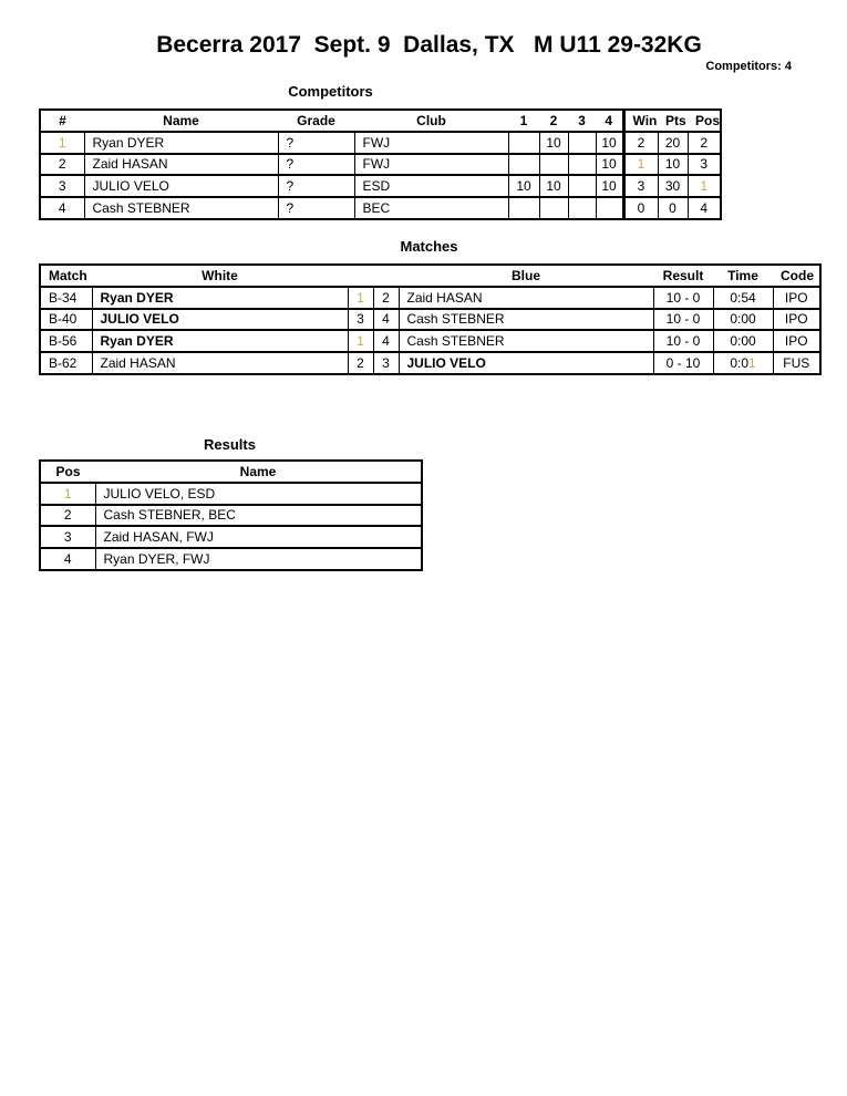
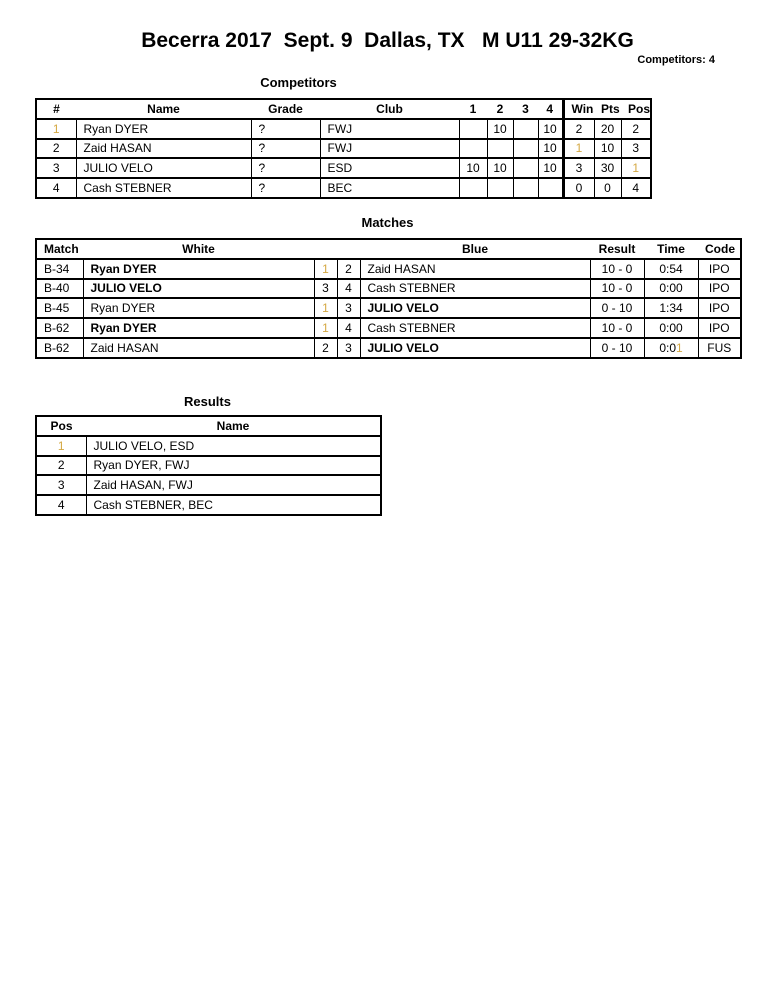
  Becerra 2017 Sept. 9 Dallas, TX M U11 29-32KG
  Competitors: 4
  Competitors
  #	Name	Grade	Club	1	2	3	4	Win	Pts	Pos
  1	Ryan DYER	?	FWJ		10		10	2	20	2
  2	Zaid HASAN	?	FWJ				10	1	10	3
  3	JULIO VELO	?	ESD	10	10		10	3	30	1
  4	Cash STEBNER	?	BEC					0	0	4
  Matches
  Match	White			Blue	Result	Time	Code
  B-34	Ryan DYER	1	2	Zaid HASAN	10 - 0	0:54	IPO
  B-40	JULIO VELO	3	4	Cash STEBNER	10 - 0	0:00	IPO
+ B-45	Ryan DYER	1	3	JULIO VELO	0 - 10	1:34	IPO
- B-56	Ryan DYER	1	4	Cash STEBNER	10 - 0	0:00	IPO
+ B-62	Ryan DYER	1	4	Cash STEBNER	10 - 0	0:00	IPO
  B-62	Zaid HASAN	2	3	JULIO VELO	0 - 10	0:01	FUS
  Results
  Pos	Name
  1	JULIO VELO, ESD
- 2	Cash STEBNER, BEC
+ 2	Ryan DYER, FWJ
  3	Zaid HASAN, FWJ
- 4	Ryan DYER, FWJ
+ 4	Cash STEBNER, BEC
